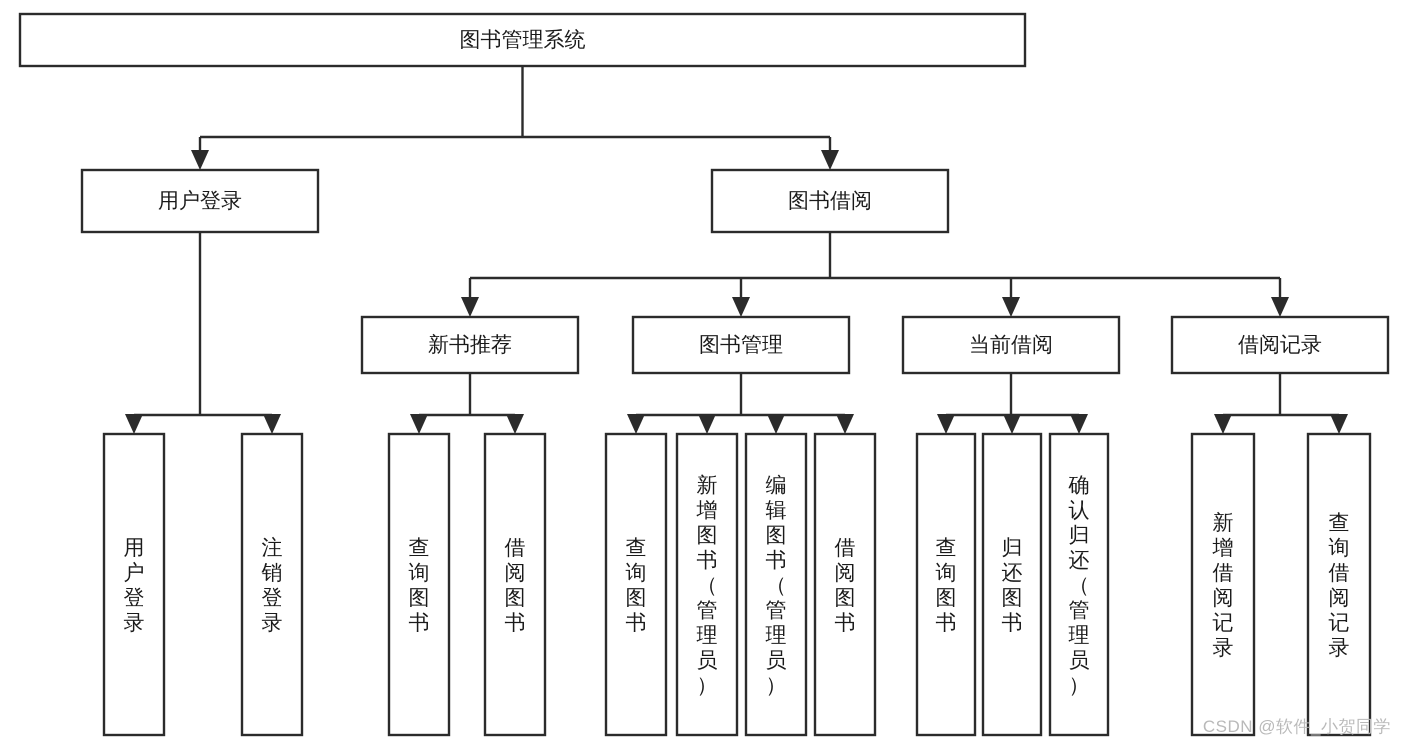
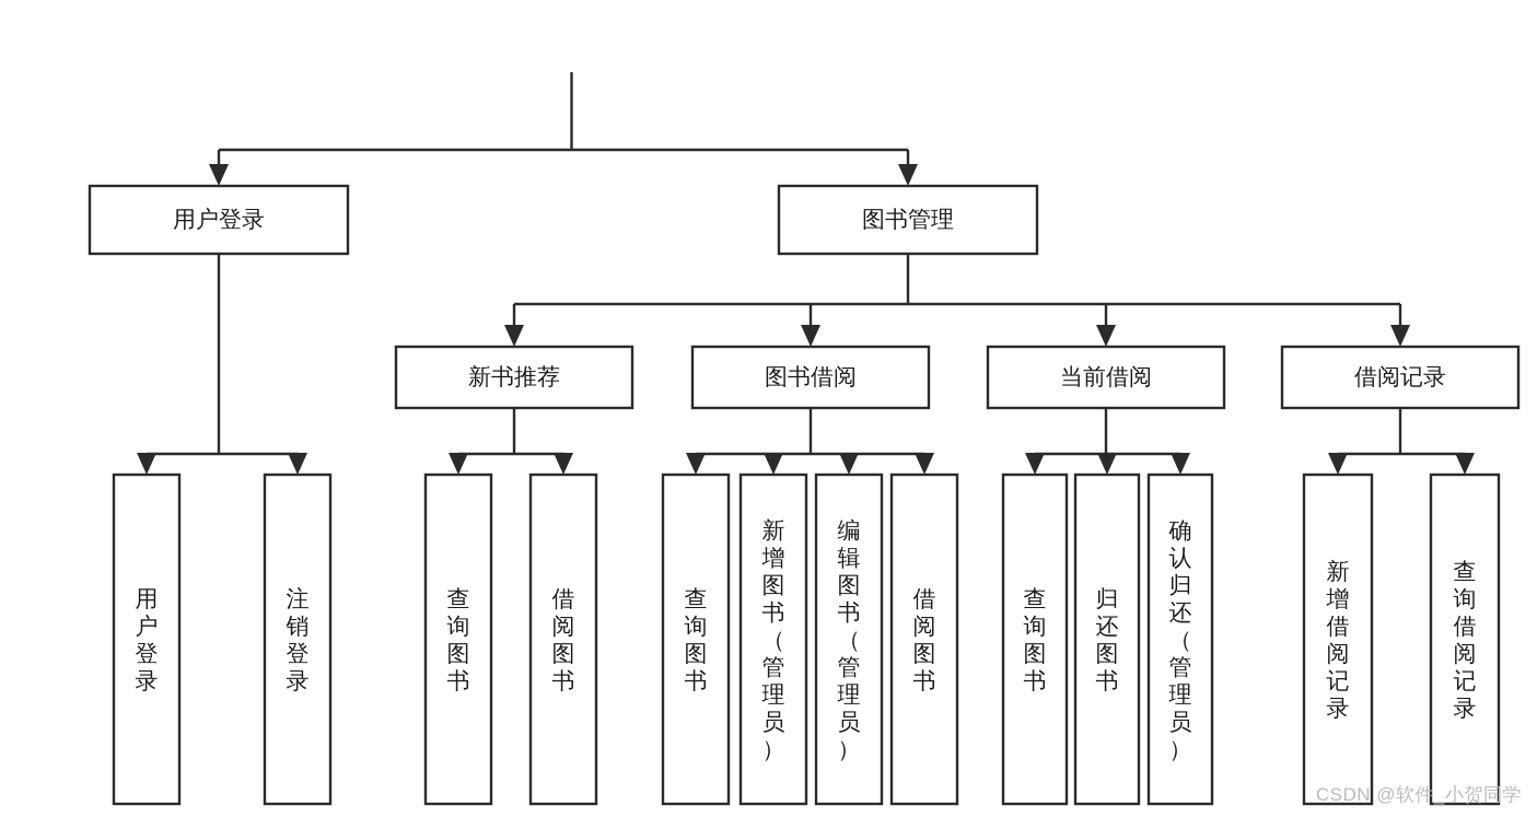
- 图书管理系统
  用户登录
- 图书借阅
+ 图书管理
  新书推荐
- 图书管理
+ 图书借阅
  当前借阅
  借阅记录
  用户登录
  注销登录
  查询图书
  借阅图书
  查询图书
  新增图书（管理员）
  编辑图书（管理员）
  借阅图书
  查询图书
  归还图书
  确认归还（管理员）
  新增借阅记录
  查询借阅记录
  CSDN @软件_小贺同学
